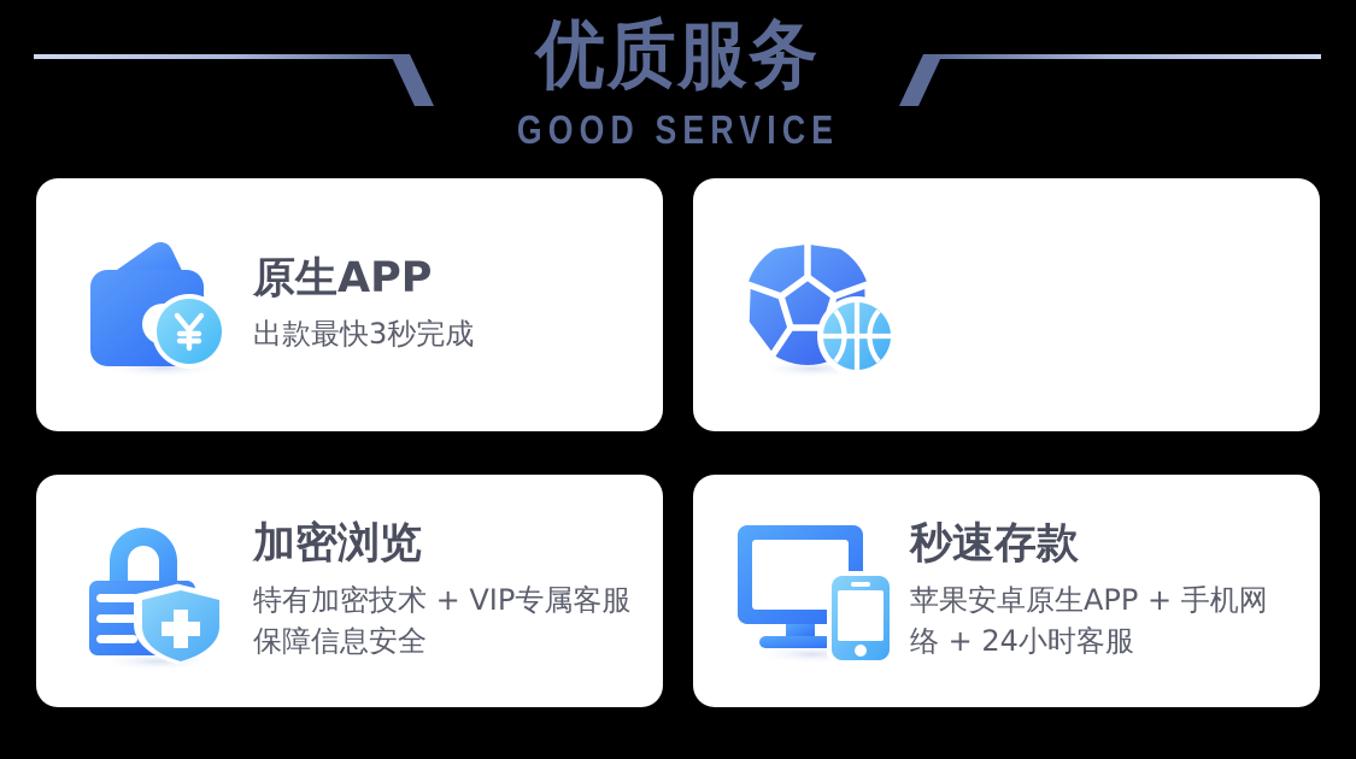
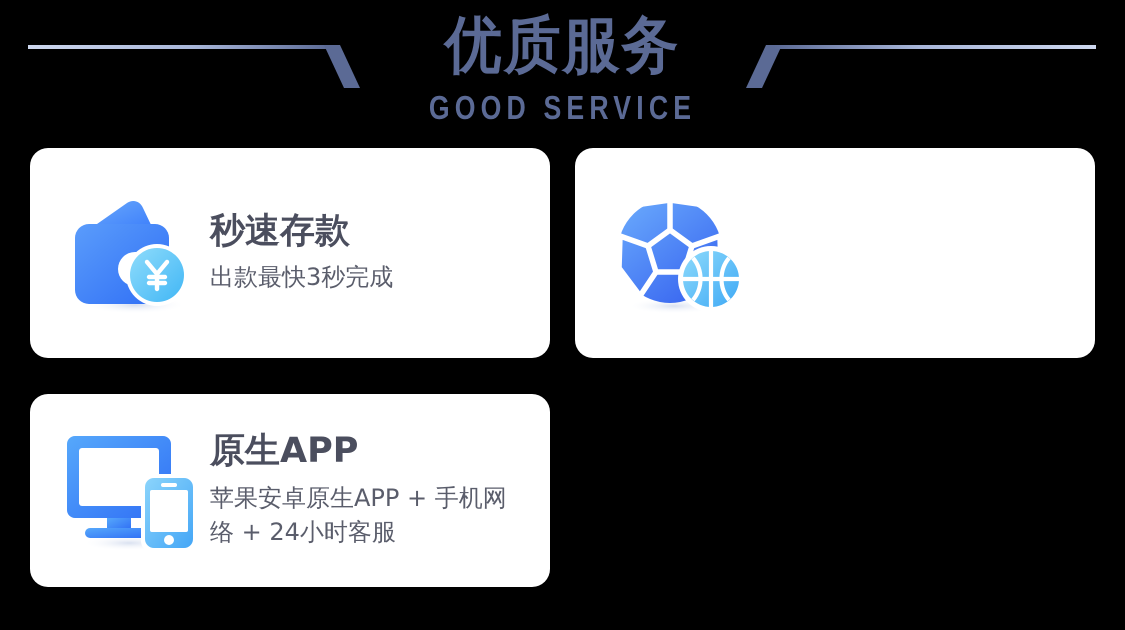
  优质服务
  GOOD SERVICE
- 原生APP
+ 秒速存款
  出款最快3秒完成
- 加密浏览
- 特有加密技术 + VIP专属客服保障信息安全
- 秒速存款
+ 原生APP
  苹果安卓原生APP + 手机网络 + 24小时客服
